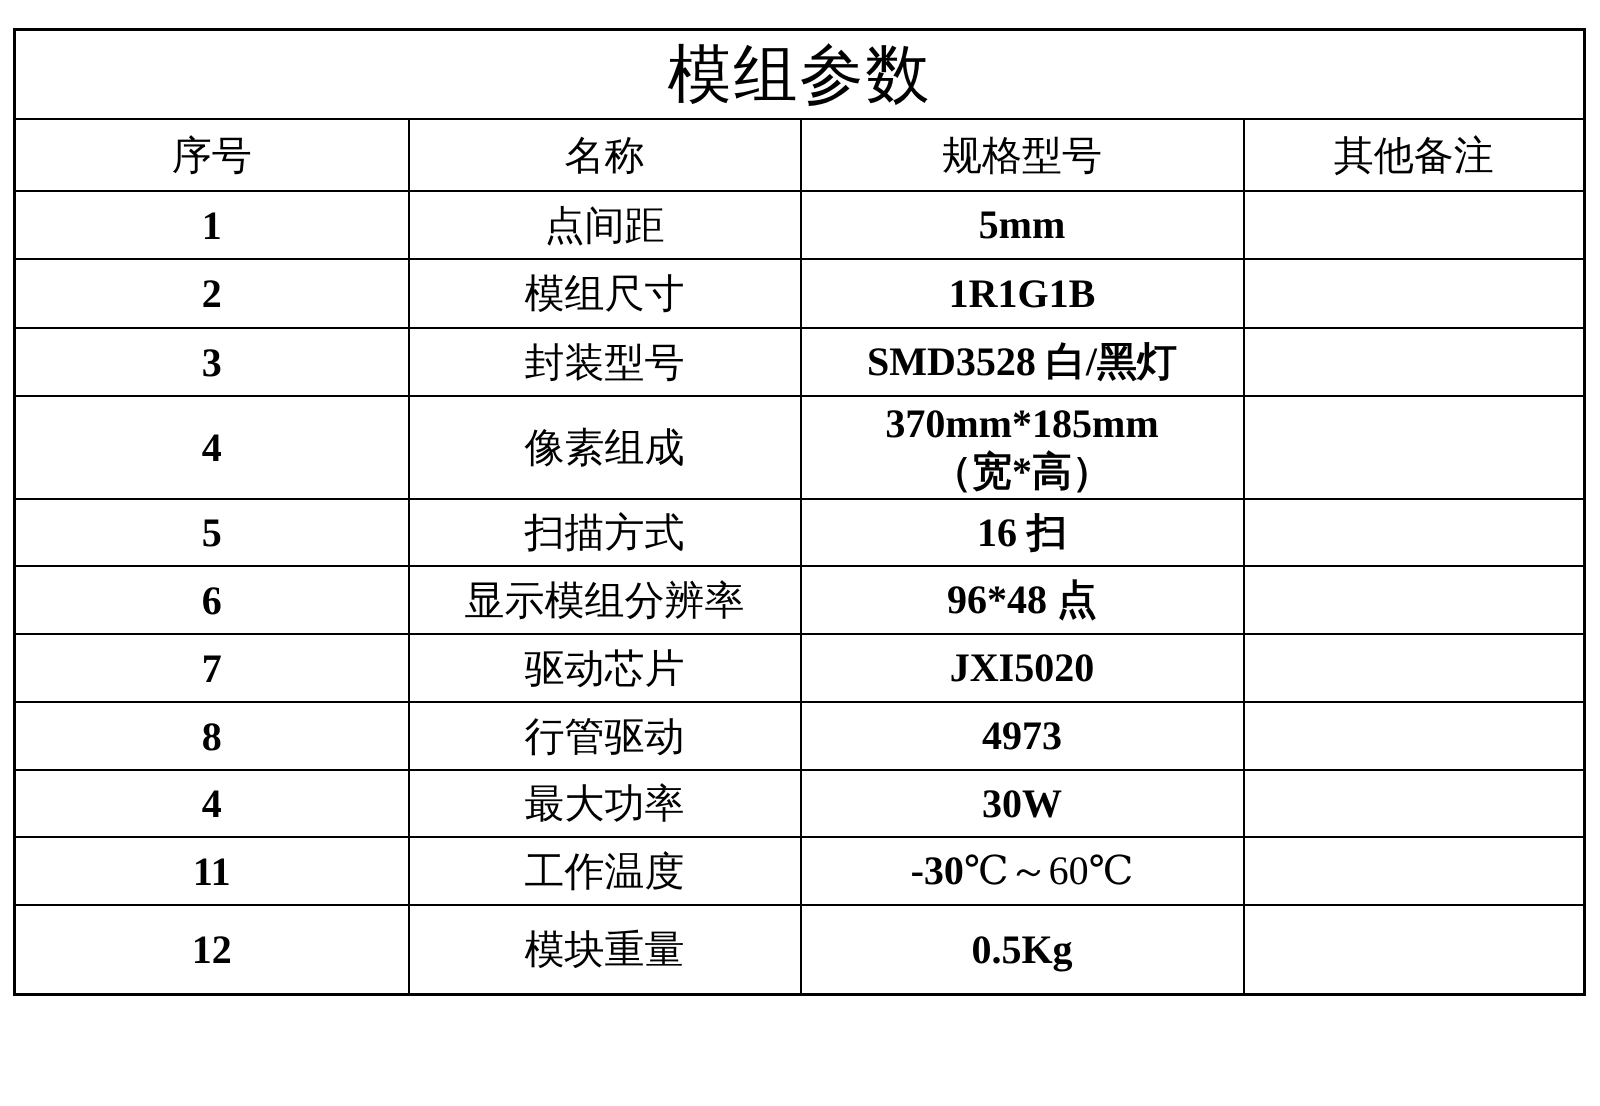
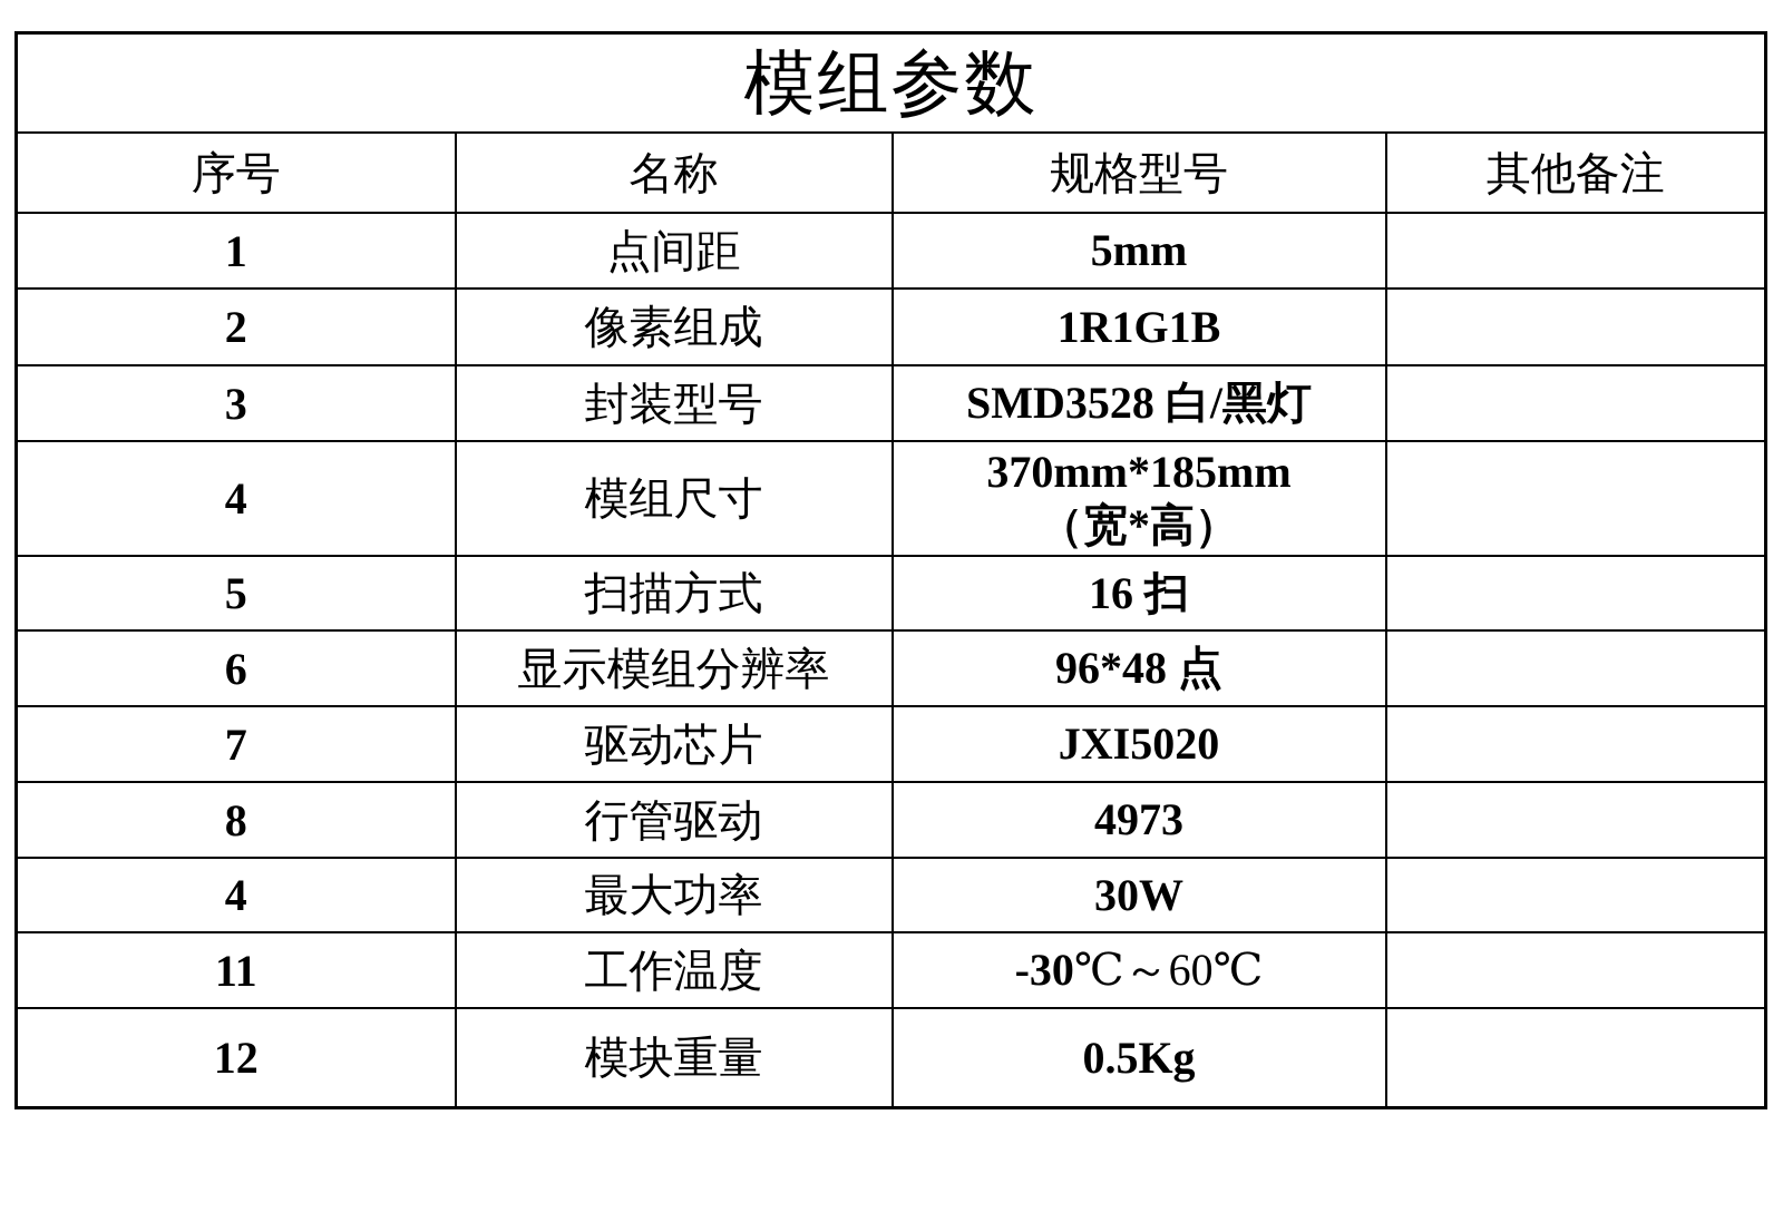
  模组参数
  序号	名称	规格型号	其他备注
  1	点间距	5mm
- 2	模组尺寸	1R1G1B
+ 2	像素组成	1R1G1B
  3	封装型号	SMD3528 白/黑灯
- 4	像素组成	370mm*185mm（宽*高）
+ 4	模组尺寸	370mm*185mm（宽*高）
  5	扫描方式	16 扫
  6	显示模组分辨率	96*48 点
  7	驱动芯片	JXI5020
  8	行管驱动	4973
  4	最大功率	30W
  11	工作温度	-30℃～60℃
  12	模块重量	0.5Kg
